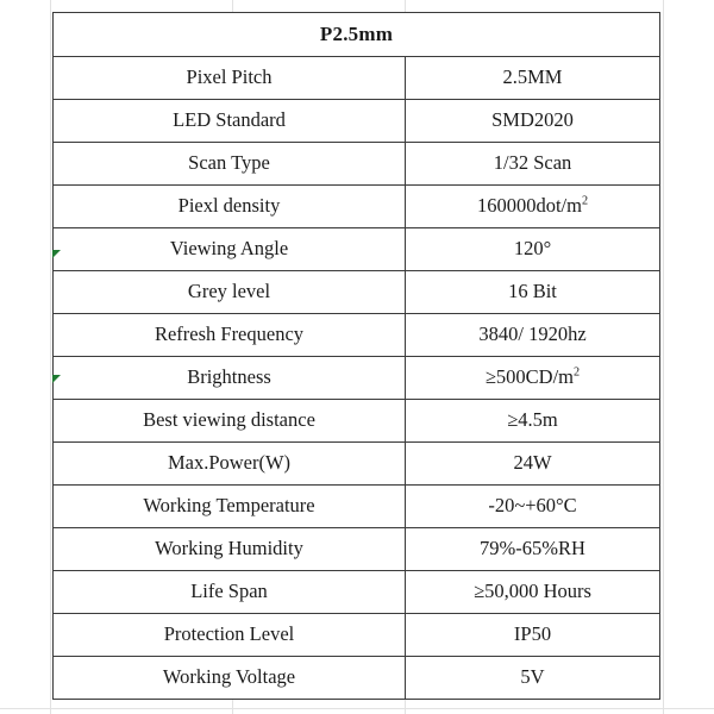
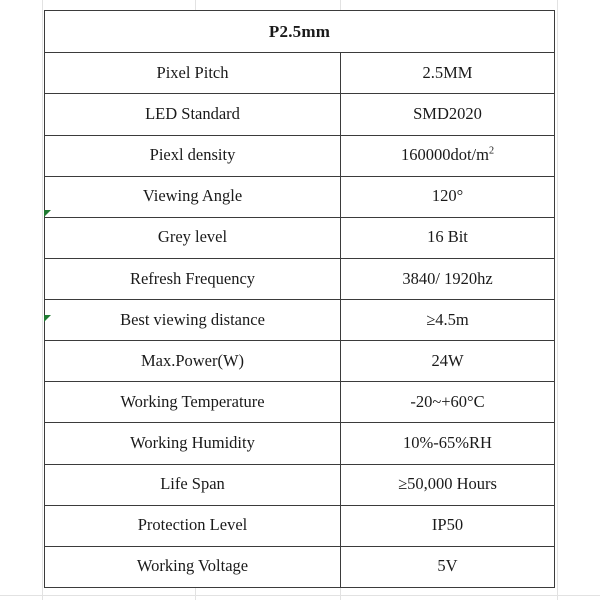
  P2.5mm
  Pixel Pitch	2.5MM
  LED Standard	SMD2020
- Scan Type	1/32 Scan
  Piexl density	160000dot/m2
  Viewing Angle	120°
  Grey level	16 Bit
  Refresh Frequency	3840/ 1920hz
- Brightness	≥500CD/m2
  Best viewing distance	≥4.5m
  Max.Power(W)	24W
  Working Temperature	-20~+60°C
- Working Humidity	79%-65%RH
+ Working Humidity	10%-65%RH
  Life Span	≥50,000 Hours
  Protection Level	IP50
  Working Voltage	5V
